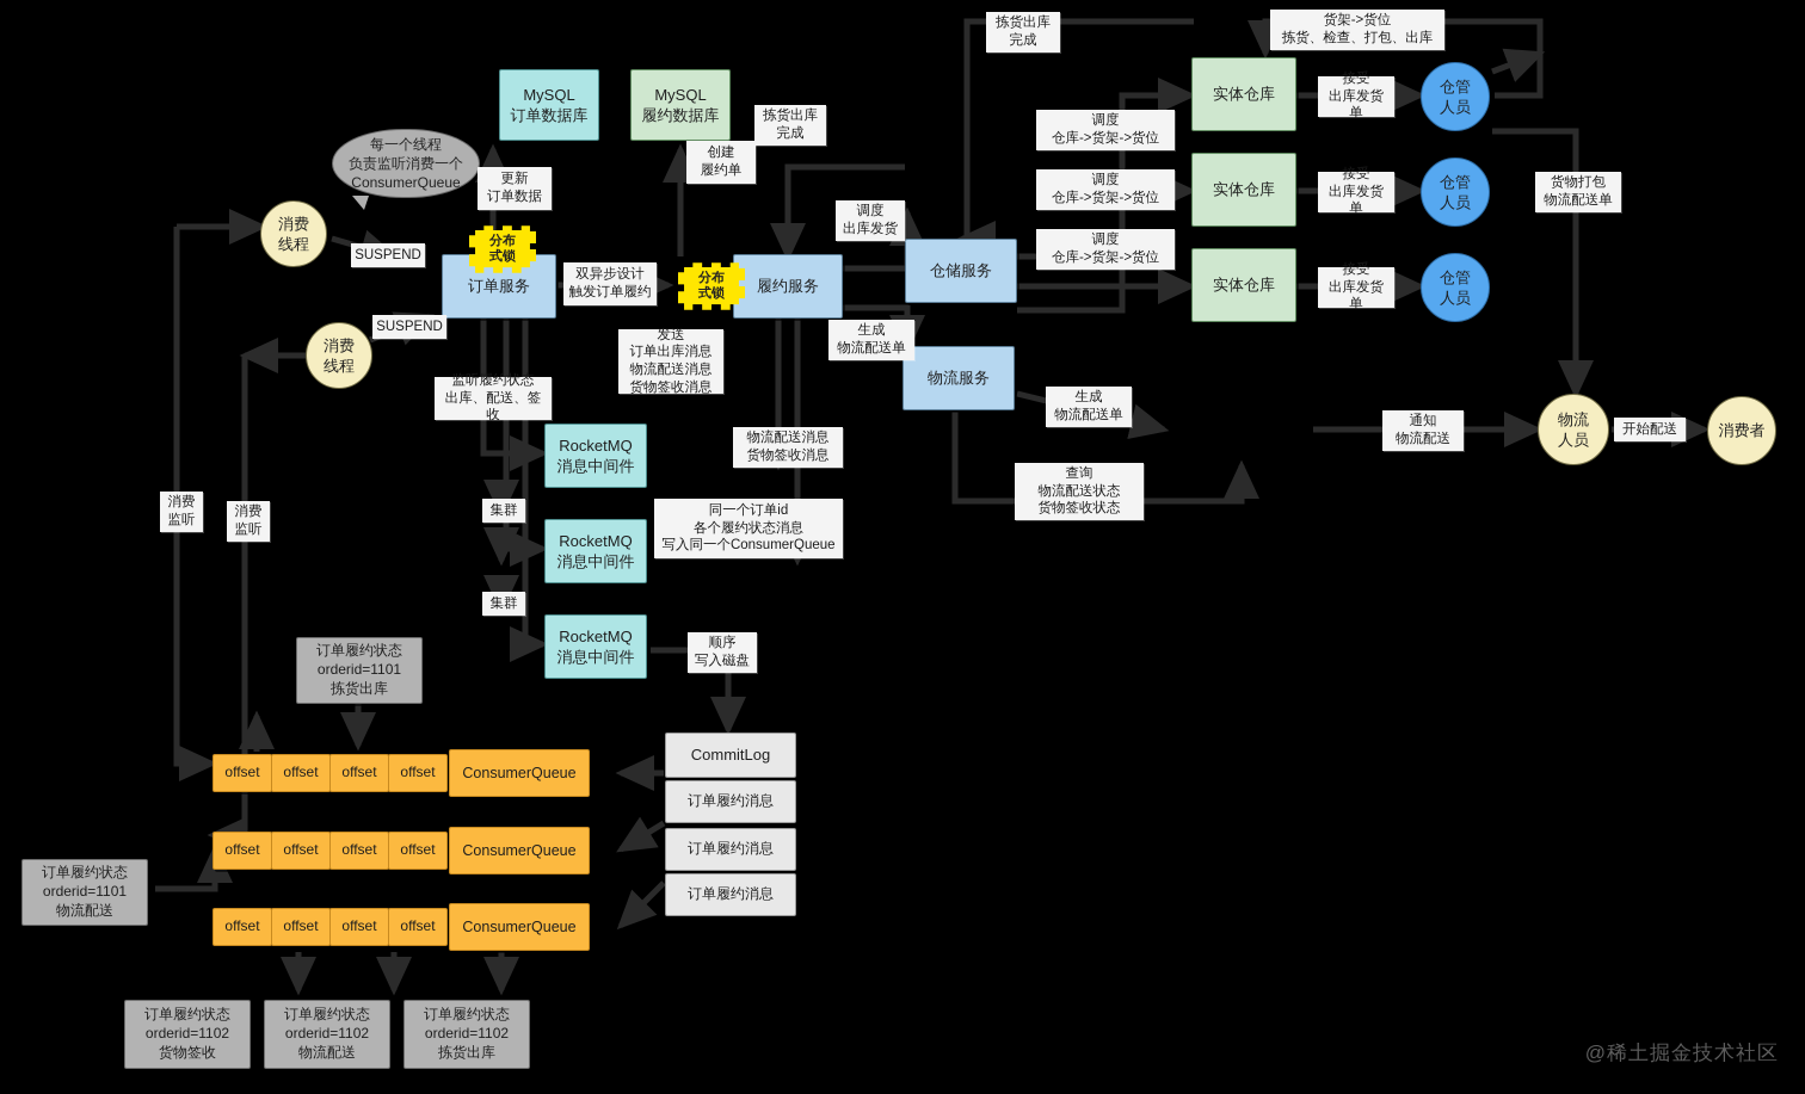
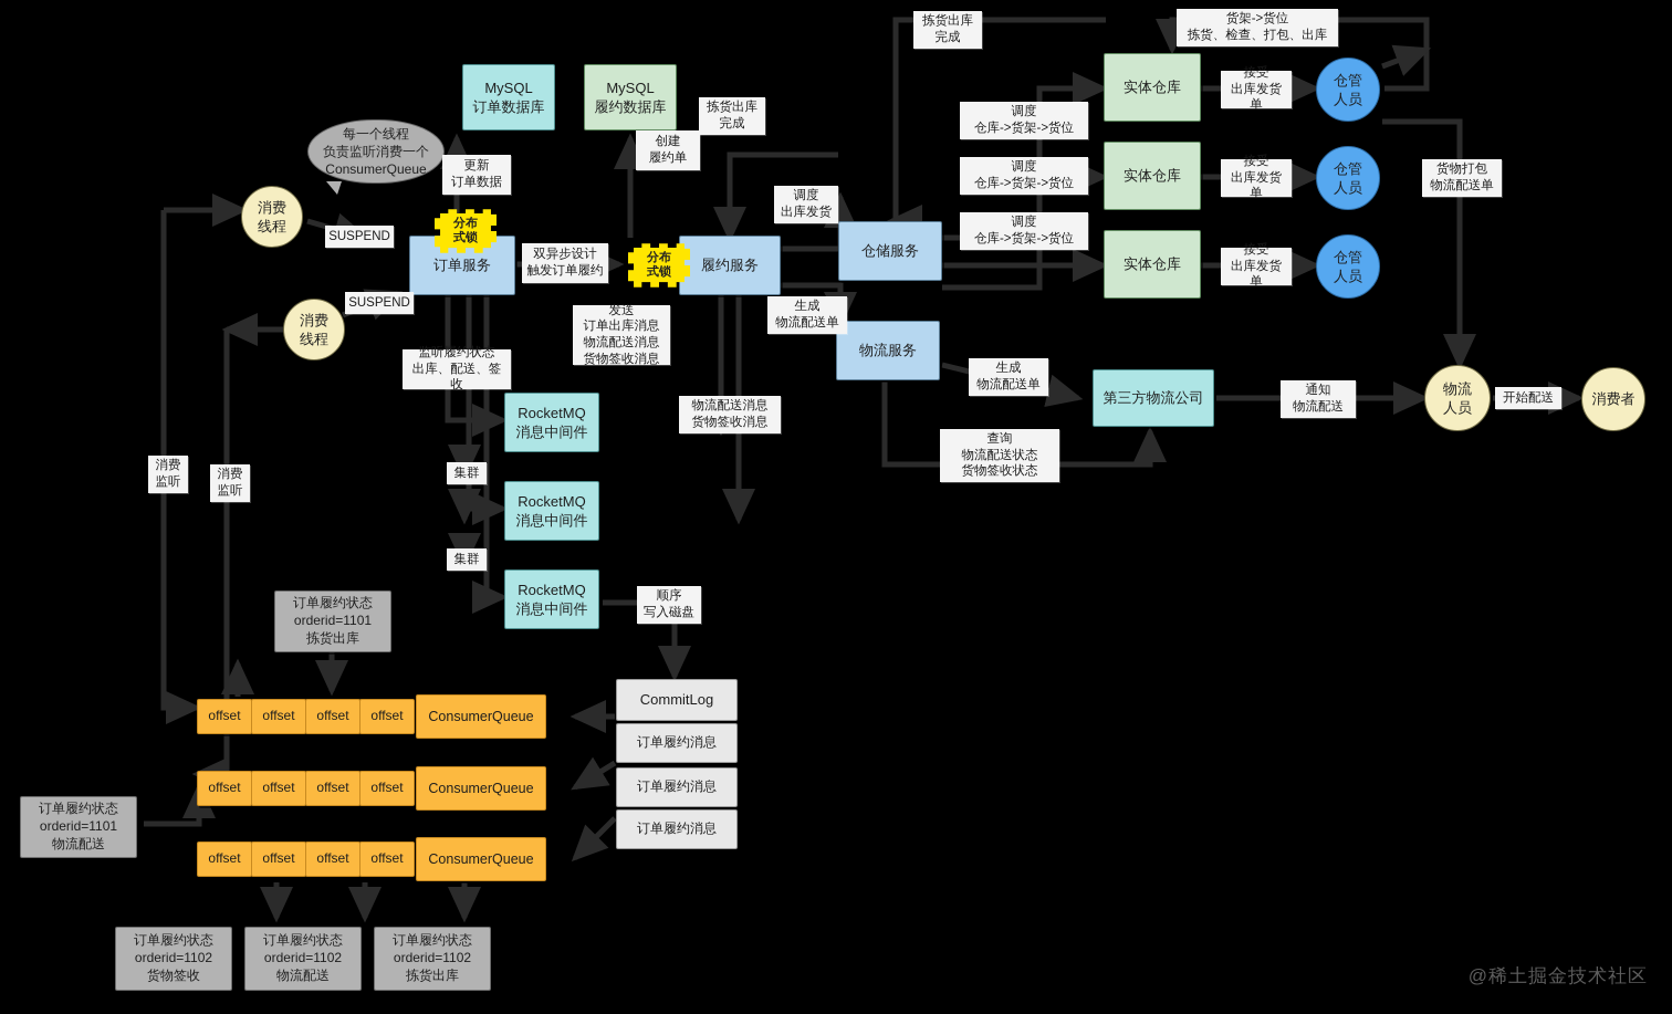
  MySQL
  订单数据库
  MySQL
  履约数据库
  每一个线程
  负责监听消费一个
  ConsumerQueue
  消费
  线程
  消费
  线程
  订单服务
  履约服务
  仓储服务
  物流服务
+ 第三方物流公司
  分布
  式锁
  分布
  式锁
  实体仓库
  实体仓库
  实体仓库
  仓管
  人员
  仓管
  人员
  仓管
  人员
  物流
  人员
  消费者
  RocketMQ
  消息中间件
  RocketMQ
  消息中间件
  RocketMQ
  消息中间件
  CommitLog
  订单履约消息
  订单履约消息
  订单履约消息
  offset
  offset
  offset
  offset
  ConsumerQueue
  offset
  offset
  offset
  offset
  ConsumerQueue
  offset
  offset
  offset
  offset
  ConsumerQueue
  订单履约状态
  orderid=1101
  拣货出库
  订单履约状态
  orderid=1101
  物流配送
  订单履约状态
  orderid=1102
  货物签收
  订单履约状态
  orderid=1102
  物流配送
  订单履约状态
  orderid=1102
  拣货出库
  更新
  订单数据
  创建
  履约单
  拣货出库
  完成
  拣货出库
  完成
  双异步设计
  触发订单履约
  SUSPEND
  SUSPEND
  监听履约状态
  出库、配送、签收
  发送
  订单出库消息
  物流配送消息
  货物签收消息
  物流配送消息
  货物签收消息
- 同一个订单id
- 各个履约状态消息
- 写入同一个ConsumerQueue
  顺序
  写入磁盘
  集群
  集群
  消费
  监听
  消费
  监听
  调度
  出库发货
  生成
  物流配送单
  生成
  物流配送单
  查询
  物流配送状态
  货物签收状态
  调度
  仓库->货架->货位
  调度
  仓库->货架->货位
  调度
  仓库->货架->货位
  接受
  出库发货单
  接受
  出库发货单
  接受
  出库发货单
  货架->货位
  拣货、检查、打包、出库
  货物打包
  物流配送单
  通知
  物流配送
  开始配送
  @稀土掘金技术社区
